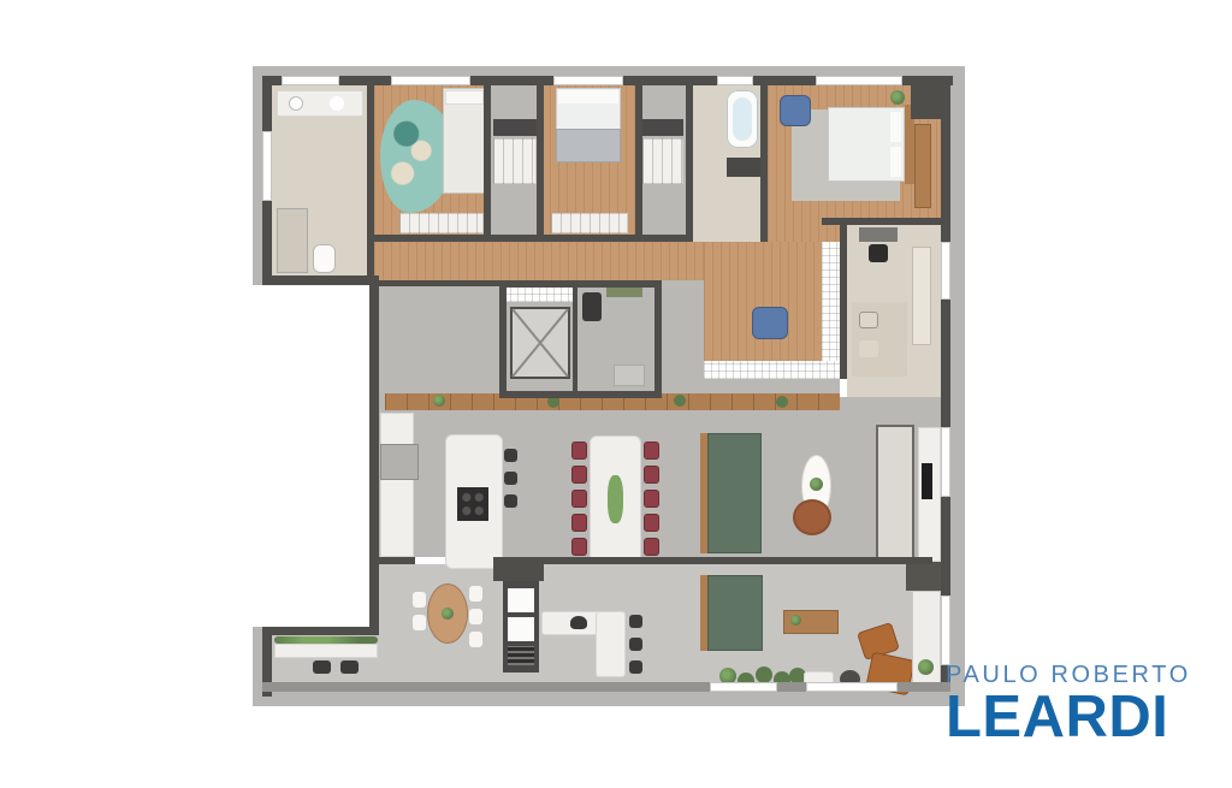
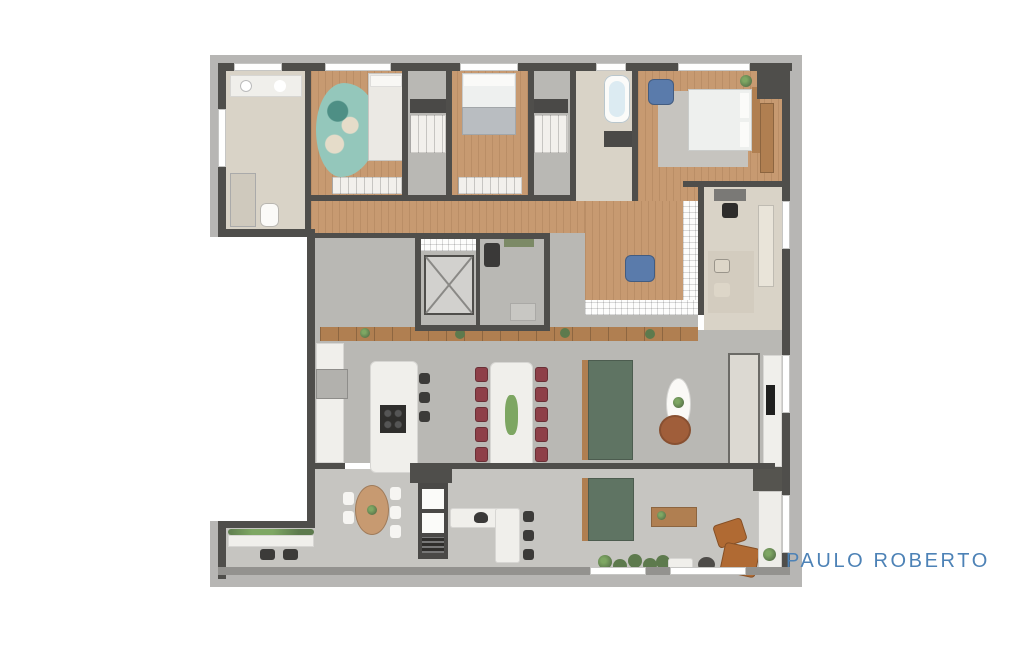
  PAULO ROBERTO
- LEARDI
